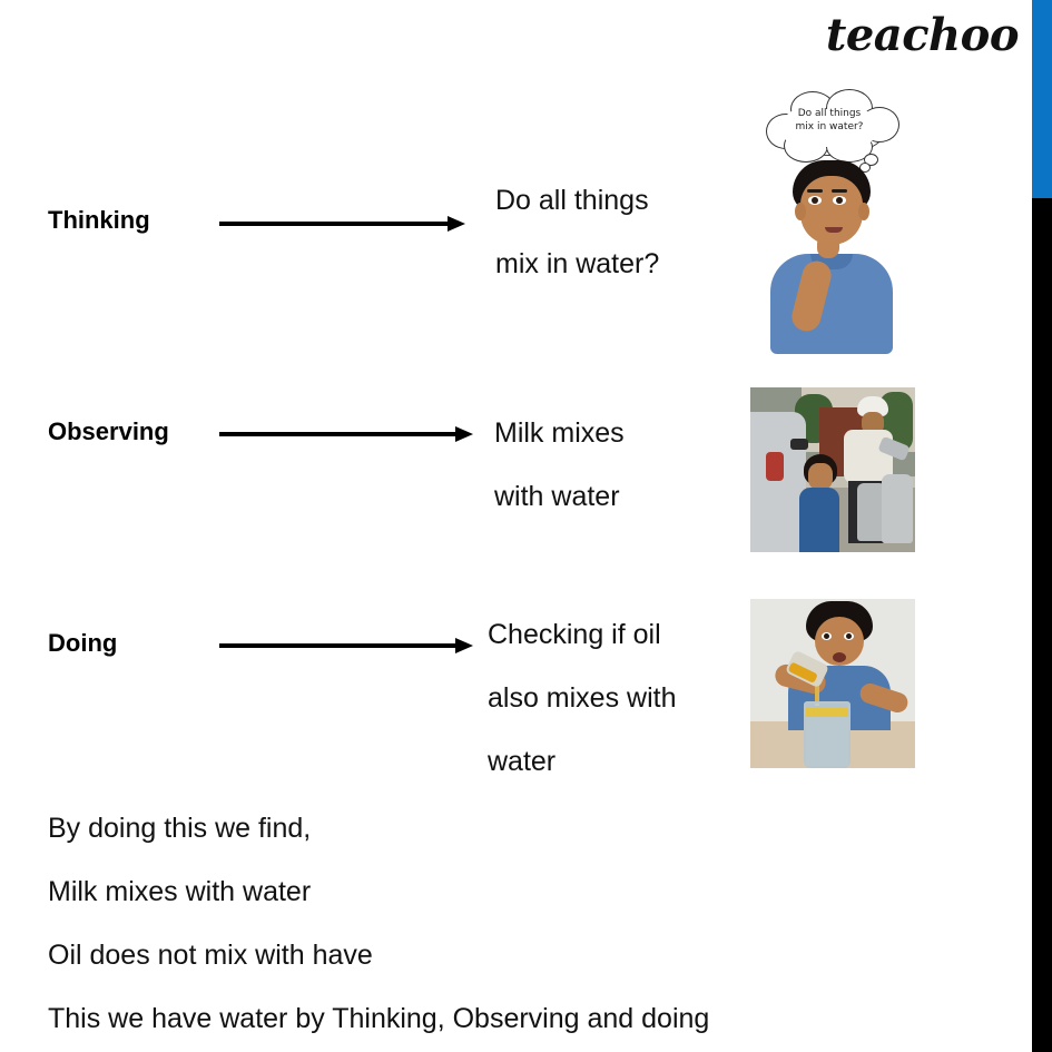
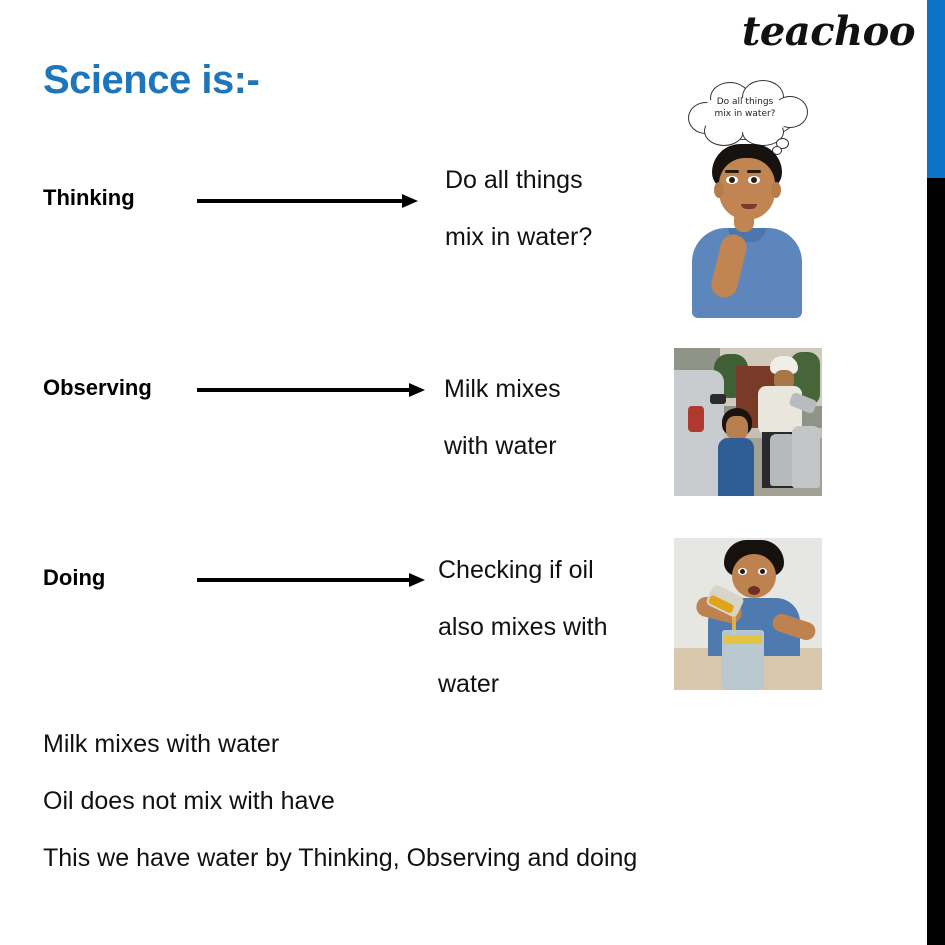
  teachoo
+ Science is:-
  Thinking
  Do all things
  mix in water?
  Do all things
  mix in water?
  Observing
  Milk mixes
  with water
  Doing
  Checking if oil
  also mixes with
  water
- By doing this we find,
  Milk mixes with water
  Oil does not mix with have
  This we have water by Thinking, Observing and doing
